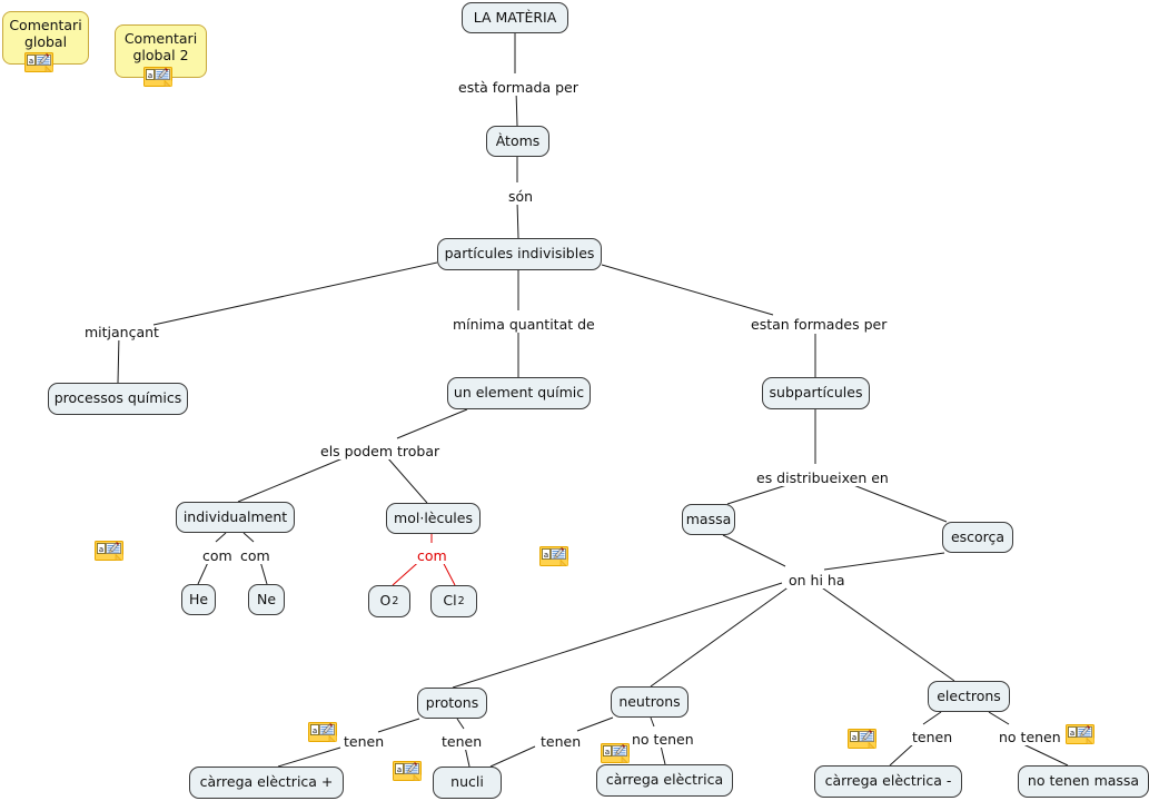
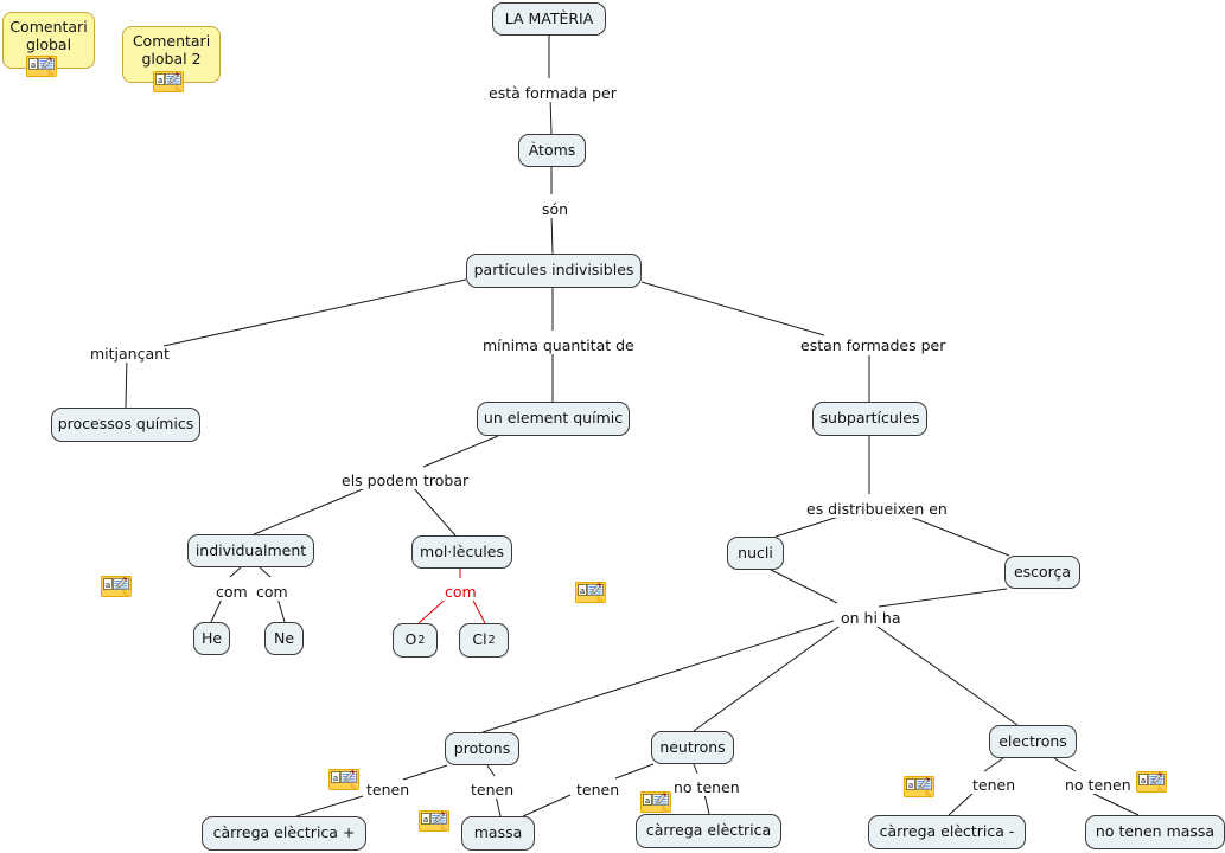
  LA MATÈRIA
  Àtoms
  partícules indivisibles
  processos químics
  un element químic
  subpartícules
  individualment
  mol·lècules
- massa
+ nucli
  escorça
  He
  Ne
  O
  2
  Cl
  2
  protons
  neutrons
  electrons
  càrrega elèctrica +
- nucli
+ massa
  càrrega elèctrica
  càrrega elèctrica -
  no tenen massa
  està formada per
  són
  mitjançant
  mínima quantitat de
  estan formades per
  els podem trobar
  es distribueixen en
  com
  com
  com
  on hi ha
  tenen
  tenen
  tenen
  no tenen
  tenen
  no tenen
  Comentari
  global
  Comentari
  global 2
  a
  a
  a
  a
  a
  a
  a
  a
  a
